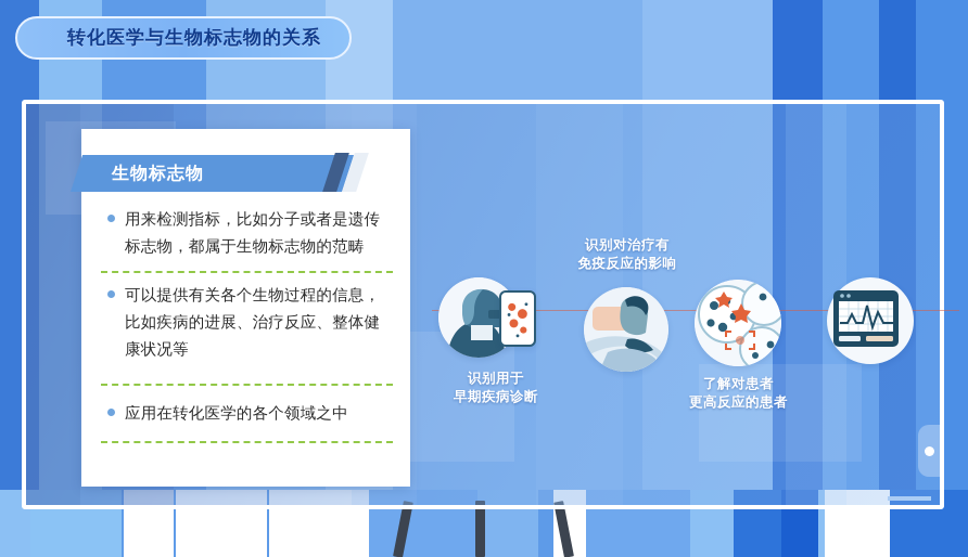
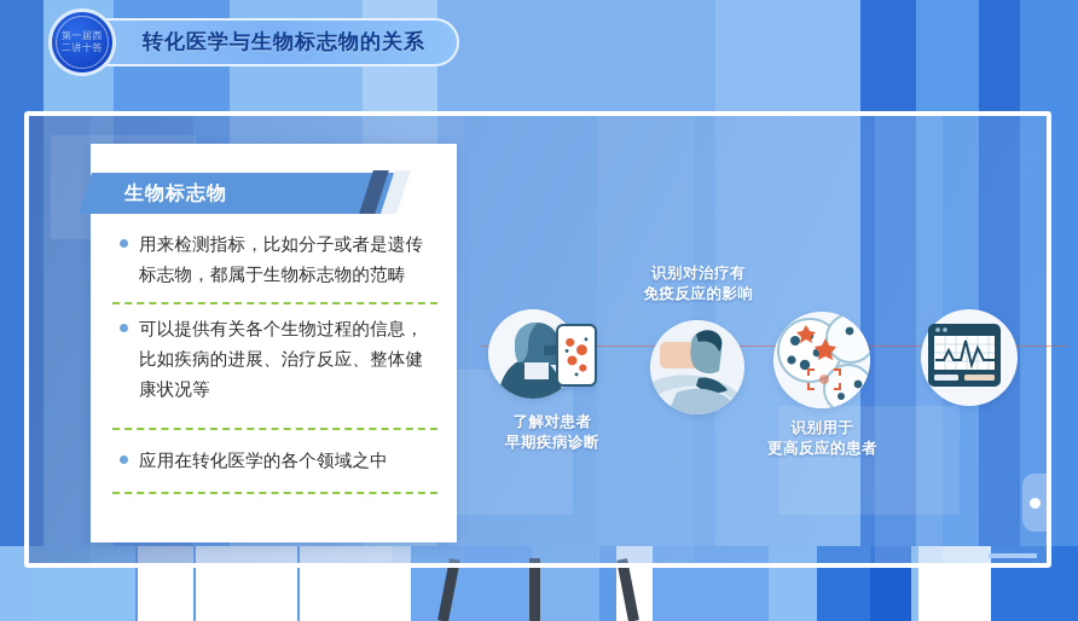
+ 第一届西
+ 二讲十答
  转化医学与生物标志物的关系
- 识别用于
+ 了解对患者
  早期疾病诊断
  识别对治疗有
  免疫反应的影响
- 了解对患者
+ 识别用于
  更高反应的患者
  生物标志物
  用来检测指标，比如分子或者是遗传标志物，都属于生物标志物的范畴
  可以提供有关各个生物过程的信息，比如疾病的进展、治疗反应、整体健康状况等
  应用在转化医学的各个领域之中
